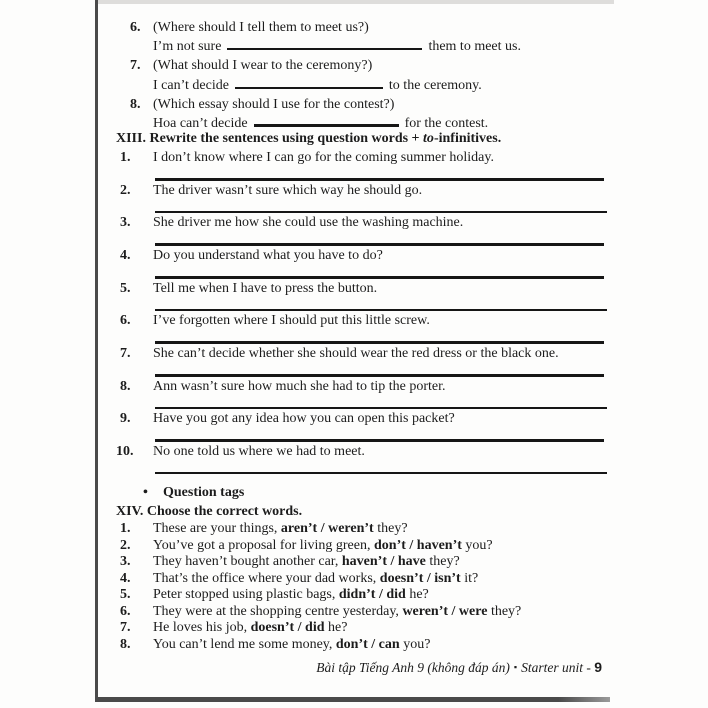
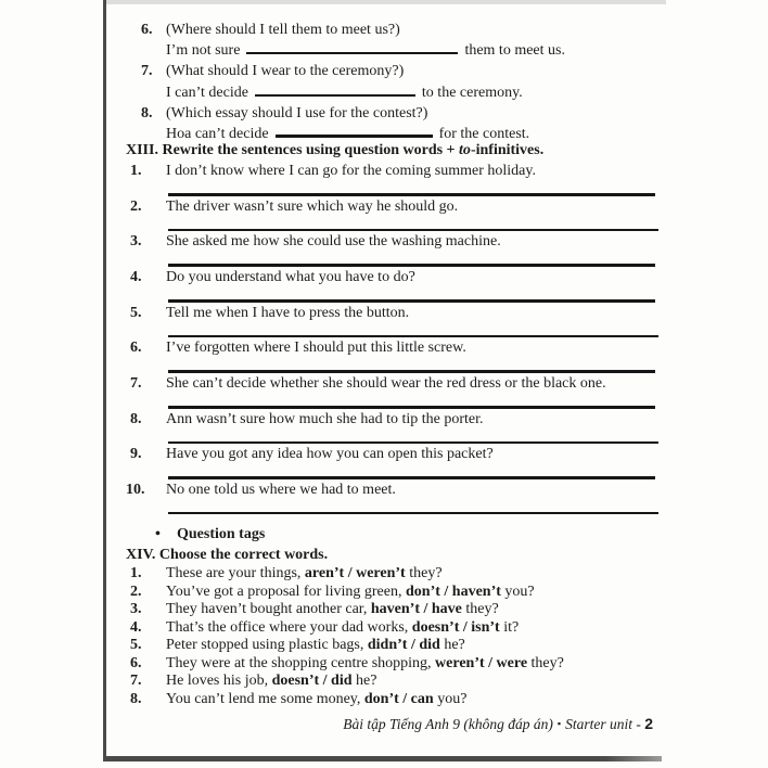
  6. (Where should I tell them to meet us?)
  I’m not sure them to meet us.
  7. (What should I wear to the ceremony?)
  I can’t decide to the ceremony.
  8. (Which essay should I use for the contest?)
  Hoa can’t decide for the contest.
  XIII. Rewrite the sentences using question words + to-infinitives.
  1. I don’t know where I can go for the coming summer holiday.
  2. The driver wasn’t sure which way he should go.
- 3. She driver me how she could use the washing machine.
+ 3. She asked me how she could use the washing machine.
  4. Do you understand what you have to do?
  5. Tell me when I have to press the button.
  6. I’ve forgotten where I should put this little screw.
  7. She can’t decide whether she should wear the red dress or the black one.
  8. Ann wasn’t sure how much she had to tip the porter.
  9. Have you got any idea how you can open this packet?
  10. No one told us where we had to meet.
  • Question tags
  XIV. Choose the correct words.
  1. These are your things, aren’t / weren’t they?
  2. You’ve got a proposal for living green, don’t / haven’t you?
  3. They haven’t bought another car, haven’t / have they?
  4. That’s the office where your dad works, doesn’t / isn’t it?
  5. Peter stopped using plastic bags, didn’t / did he?
- 6. They were at the shopping centre yesterday, weren’t / were they?
+ 6. They were at the shopping centre shopping, weren’t / were they?
  7. He loves his job, doesn’t / did he?
  8. You can’t lend me some money, don’t / can you?
- Bài tập Tiếng Anh 9 (không đáp án) ▪ Starter unit - 9
+ Bài tập Tiếng Anh 9 (không đáp án) ▪ Starter unit - 2
